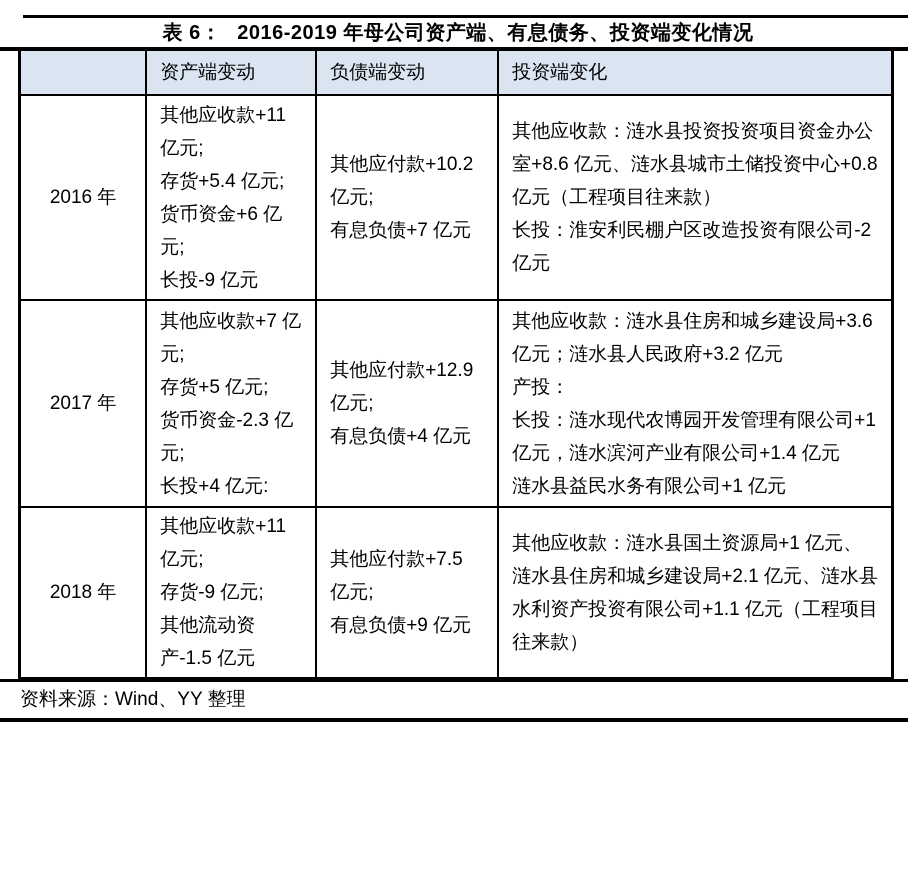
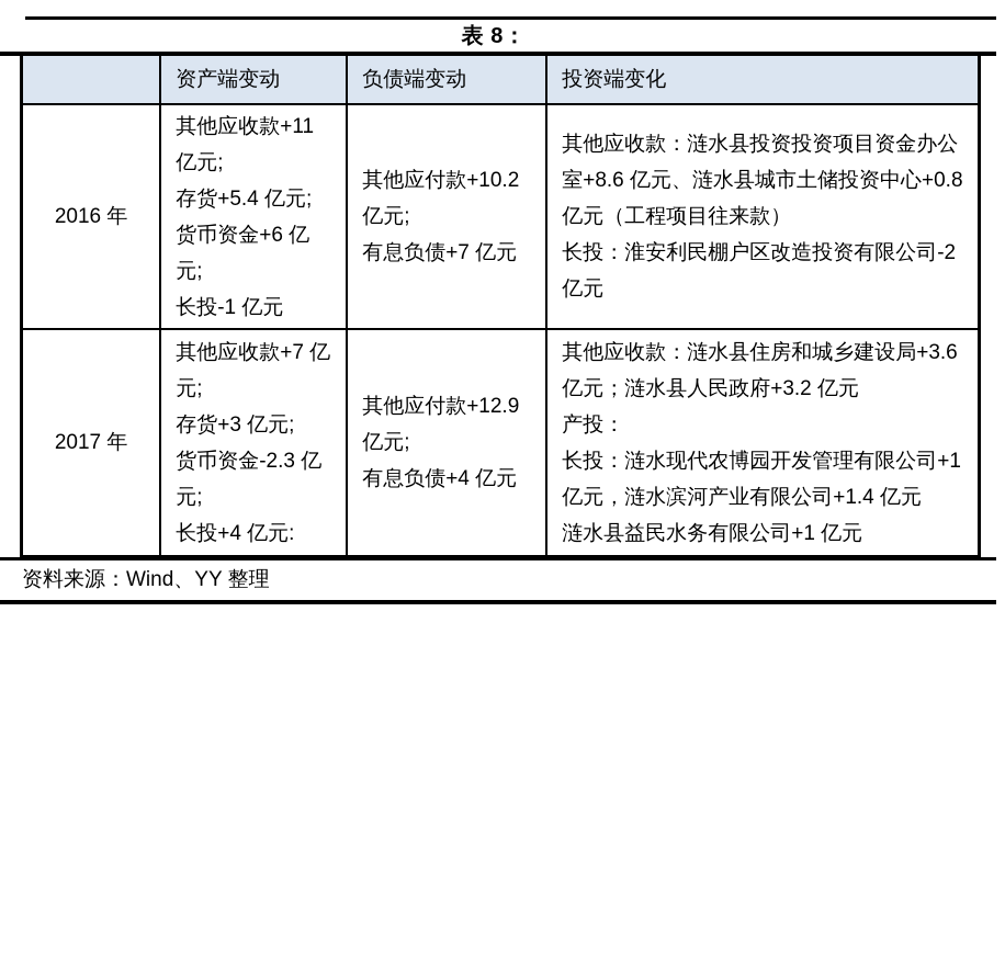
- 表 6：
+ 表 8：
- 2016-2019 年母公司资产端、有息债务、投资端变化情况
  	资产端变动	负债端变动	投资端变化
- 2016 年	其他应收款+11 亿元; 存货+5.4 亿元; 货币资金+6 亿元; 长投-9 亿元	其他应付款+10.2 亿元; 有息负债+7 亿元	其他应收款：涟水县投资投资项目资金办公室+8.6 亿元、涟水县城市土储投资中心+0.8 亿元（工程项目往来款） 长投：淮安利民棚户区改造投资有限公司-2 亿元
+ 2016 年	其他应收款+11 亿元; 存货+5.4 亿元; 货币资金+6 亿元; 长投-1 亿元	其他应付款+10.2 亿元; 有息负债+7 亿元	其他应收款：涟水县投资投资项目资金办公室+8.6 亿元、涟水县城市土储投资中心+0.8 亿元（工程项目往来款） 长投：淮安利民棚户区改造投资有限公司-2 亿元
- 2017 年	其他应收款+7 亿元; 存货+5 亿元; 货币资金-2.3 亿元; 长投+4 亿元:	其他应付款+12.9 亿元; 有息负债+4 亿元	其他应收款：涟水县住房和城乡建设局+3.6 亿元；涟水县人民政府+3.2 亿元 产投： 长投：涟水现代农博园开发管理有限公司+1 亿元，涟水滨河产业有限公司+1.4 亿元 涟水县益民水务有限公司+1 亿元
+ 2017 年	其他应收款+7 亿元; 存货+3 亿元; 货币资金-2.3 亿元; 长投+4 亿元:	其他应付款+12.9 亿元; 有息负债+4 亿元	其他应收款：涟水县住房和城乡建设局+3.6 亿元；涟水县人民政府+3.2 亿元 产投： 长投：涟水现代农博园开发管理有限公司+1 亿元，涟水滨河产业有限公司+1.4 亿元 涟水县益民水务有限公司+1 亿元
- 2018 年	其他应收款+11 亿元; 存货-9 亿元; 其他流动资产-1.5 亿元	其他应付款+7.5 亿元; 有息负债+9 亿元	其他应收款：涟水县国土资源局+1 亿元、涟水县住房和城乡建设局+2.1 亿元、涟水县水利资产投资有限公司+1.1 亿元（工程项目往来款）
  资料来源：Wind、YY 整理
